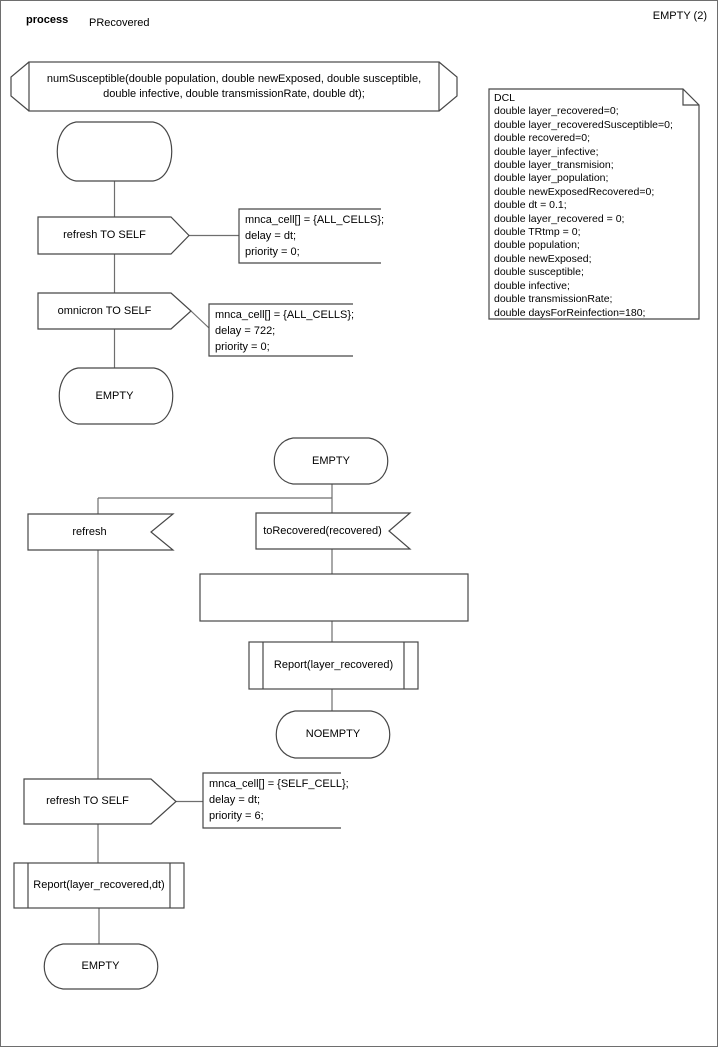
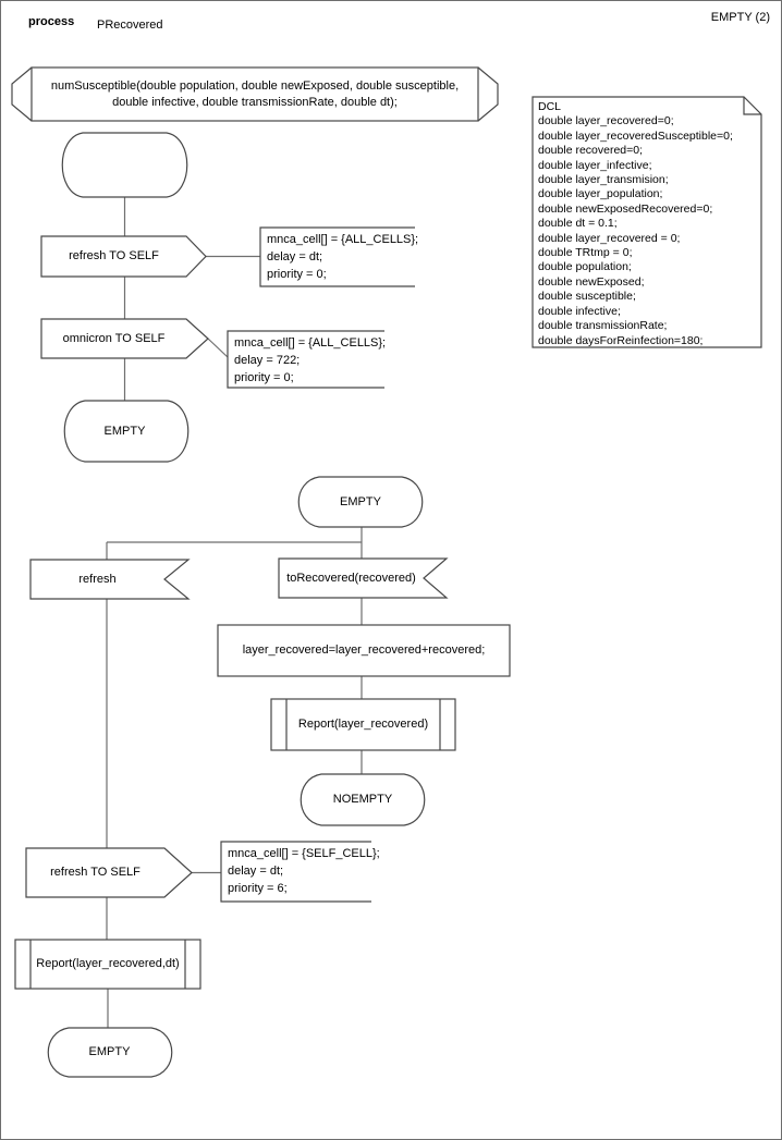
  process
  PRecovered
  EMPTY (2)
  numSusceptible(double population, double newExposed, double susceptible,
  double infective, double transmissionRate, double dt);
  refresh TO SELF
  mnca_cell[] = {ALL_CELLS};
  delay = dt;
  priority = 0;
  omnicron TO SELF
  mnca_cell[] = {ALL_CELLS};
  delay = 722;
  priority = 0;
  EMPTY
  EMPTY
  refresh
  toRecovered(recovered)
+ layer_recovered=layer_recovered+recovered;
  Report(layer_recovered)
  NOEMPTY
  refresh TO SELF
  mnca_cell[] = {SELF_CELL};
  delay = dt;
  priority = 6;
  Report(layer_recovered,dt)
  EMPTY
  DCL
  double layer_recovered=0;
  double layer_recoveredSusceptible=0;
  double recovered=0;
  double layer_infective;
  double layer_transmision;
  double layer_population;
  double newExposedRecovered=0;
  double dt = 0.1;
  double layer_recovered = 0;
  double TRtmp = 0;
  double population;
  double newExposed;
  double susceptible;
  double infective;
  double transmissionRate;
  double daysForReinfection=180;
